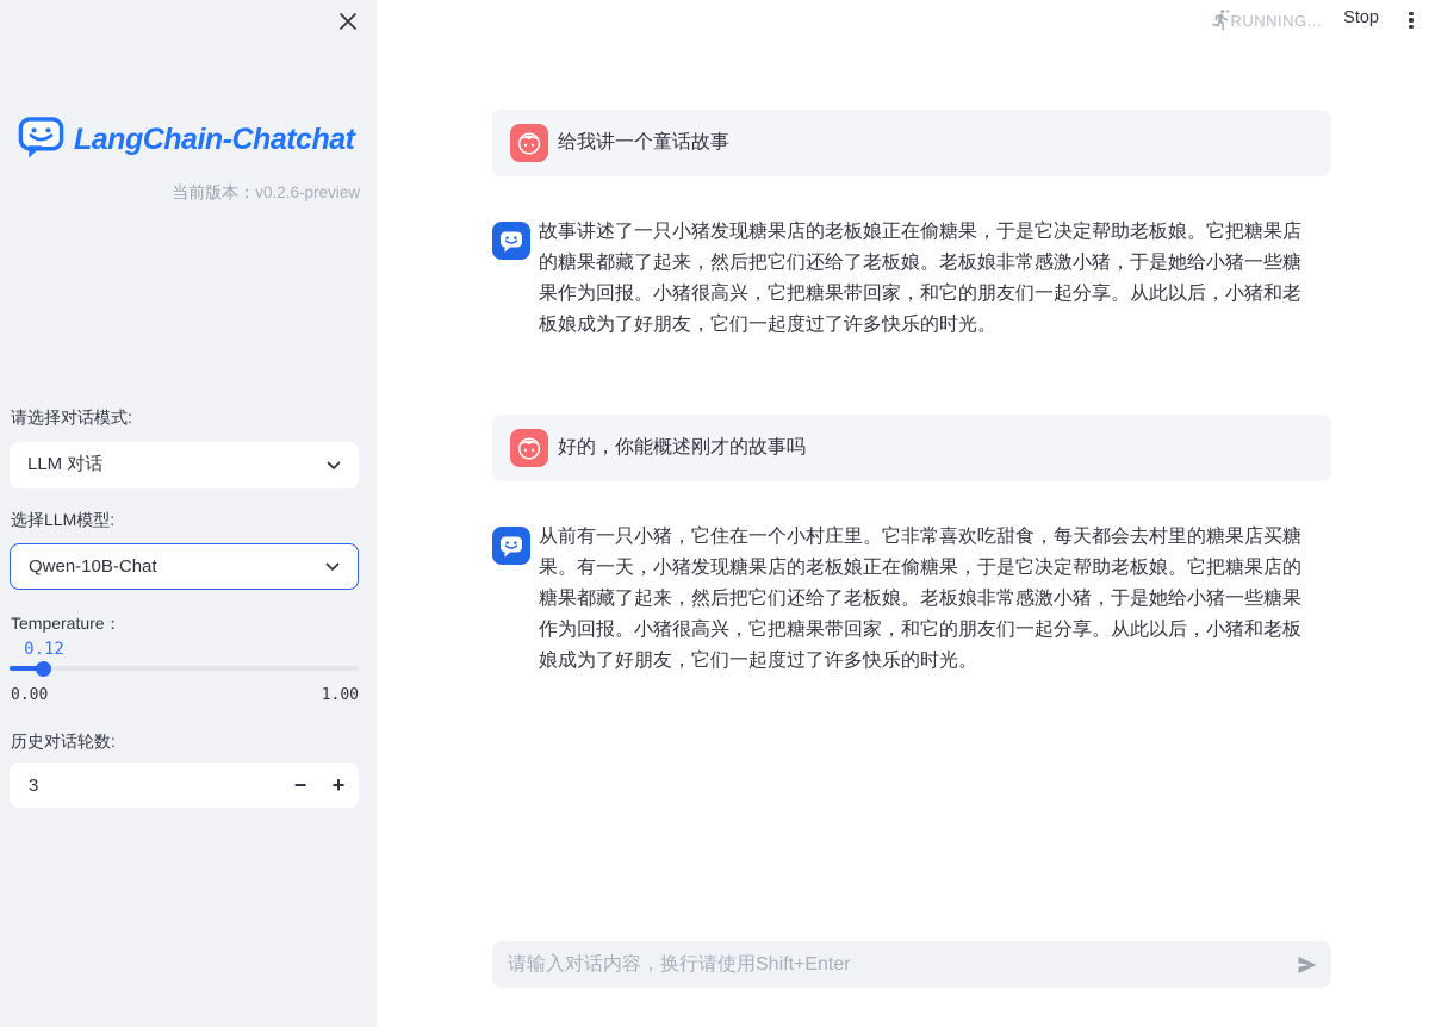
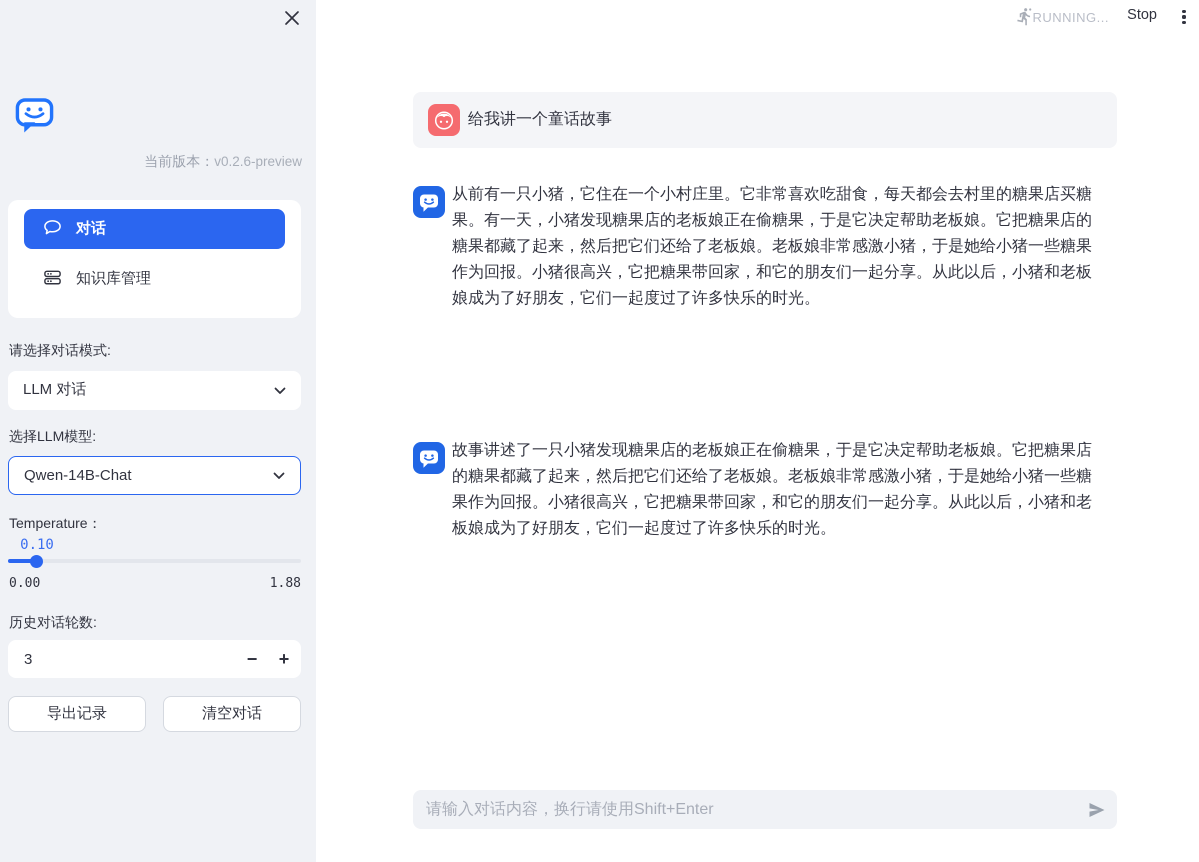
- LangChain-Chatchat
  当前版本：v0.2.6-preview
+ 对话
+ 知识库管理
  请选择对话模式:
  LLM 对话
  选择LLM模型:
- Qwen-10B-Chat
+ Qwen-14B-Chat
  Temperature：
- 0.12
+ 0.10
  0.00
- 1.00
+ 1.88
  历史对话轮数:
  3
  −
  +
+ 导出记录
+ 清空对话
  RUNNING...
  Stop
  给我讲一个童话故事
- 故事讲述了一只小猪发现糖果店的老板娘正在偷糖果，于是它决定帮助老板娘。它把糖果店的糖果都藏了起来，然后把它们还给了老板娘。老板娘非常感激小猪，于是她给小猪一些糖果作为回报。小猪很高兴，它把糖果带回家，和它的朋友们一起分享。从此以后，小猪和老板娘成为了好朋友，它们一起度过了许多快乐的时光。
+ 从前有一只小猪，它住在一个小村庄里。它非常喜欢吃甜食，每天都会去村里的糖果店买糖果。有一天，小猪发现糖果店的老板娘正在偷糖果，于是它决定帮助老板娘。它把糖果店的糖果都藏了起来，然后把它们还给了老板娘。老板娘非常感激小猪，于是她给小猪一些糖果作为回报。小猪很高兴，它把糖果带回家，和它的朋友们一起分享。从此以后，小猪和老板娘成为了好朋友，它们一起度过了许多快乐的时光。
- 好的，你能概述刚才的故事吗
- 从前有一只小猪，它住在一个小村庄里。它非常喜欢吃甜食，每天都会去村里的糖果店买糖果。有一天，小猪发现糖果店的老板娘正在偷糖果，于是它决定帮助老板娘。它把糖果店的糖果都藏了起来，然后把它们还给了老板娘。老板娘非常感激小猪，于是她给小猪一些糖果作为回报。小猪很高兴，它把糖果带回家，和它的朋友们一起分享。从此以后，小猪和老板娘成为了好朋友，它们一起度过了许多快乐的时光。
+ 故事讲述了一只小猪发现糖果店的老板娘正在偷糖果，于是它决定帮助老板娘。它把糖果店的糖果都藏了起来，然后把它们还给了老板娘。老板娘非常感激小猪，于是她给小猪一些糖果作为回报。小猪很高兴，它把糖果带回家，和它的朋友们一起分享。从此以后，小猪和老板娘成为了好朋友，它们一起度过了许多快乐的时光。
  请输入对话内容，换行请使用Shift+Enter
